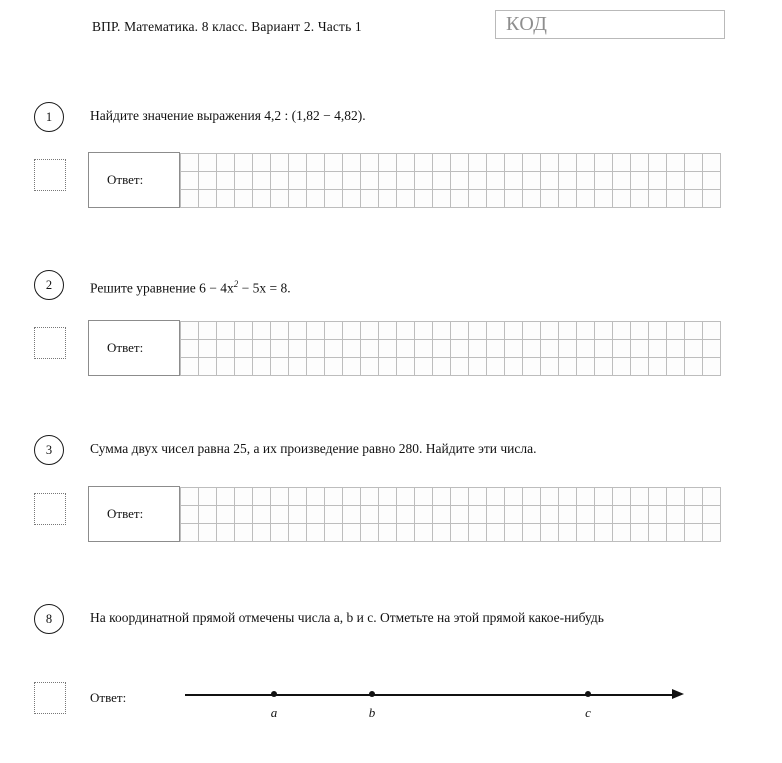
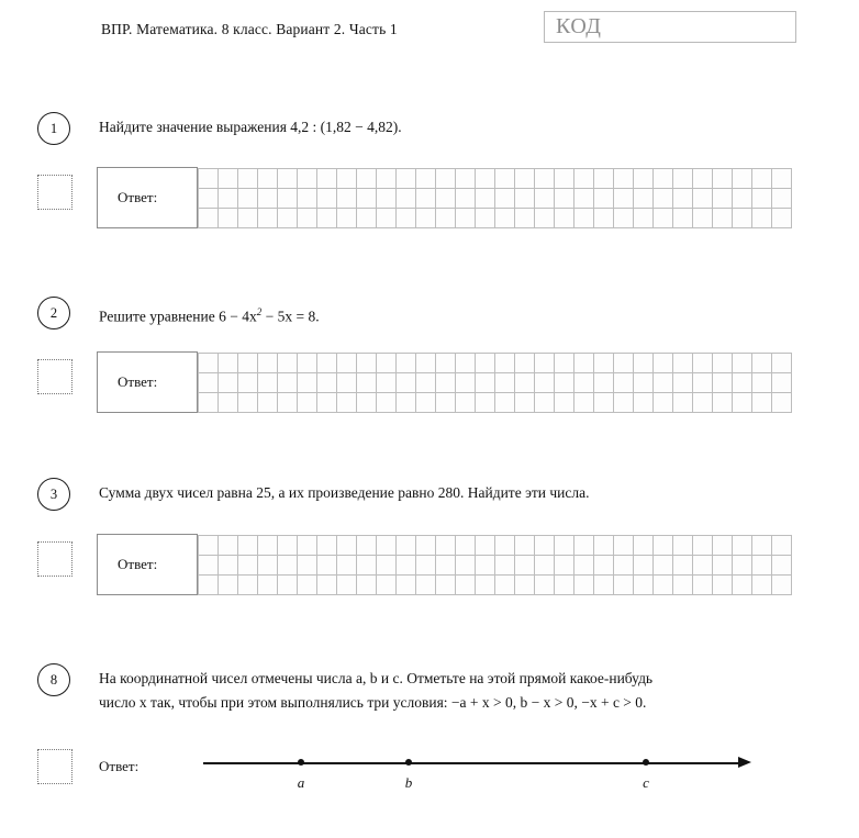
  ВПР. Математика. 8 класс. Вариант 2. Часть 1
  КОД
  1
  Найдите значение выражения 4,2 : (1,82 − 4,82).
  Ответ:
  2
  Решите уравнение 6 − 4x2 − 5x = 8.
  Ответ:
  3
  Сумма двух чисел равна 25, а их произведение равно 280. Найдите эти числа.
  Ответ:
  8
- На координатной прямой отмечены числа a, b и c. Отметьте на этой прямой какое-нибудь
+ На координатной чисел отмечены числа a, b и c. Отметьте на этой прямой какое-нибудь
+ число x так, чтобы при этом выполнялись три условия: −a + x > 0, b − x > 0, −x + c > 0.
  Ответ:
  a
  b
  c
